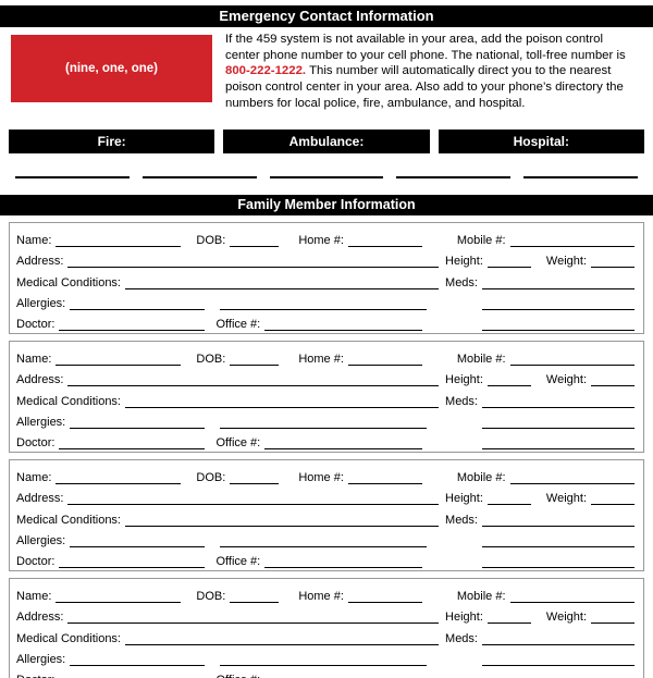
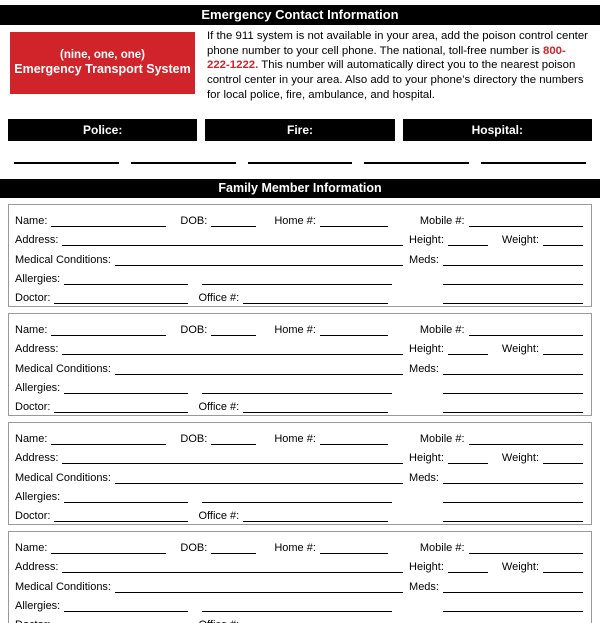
  Emergency Contact Information
  (nine, one, one)
+ Emergency Transport System
- If the 459 system is not available in your area, add the poison control center phone number to your cell phone. The national, toll-free number is 800-222-1222. This number will automatically direct you to the nearest poison control center in your area. Also add to your phone’s directory the numbers for local police, fire, ambulance, and hospital.
+ If the 911 system is not available in your area, add the poison control center phone number to your cell phone. The national, toll-free number is 800-222-1222. This number will automatically direct you to the nearest poison control center in your area. Also add to your phone’s directory the numbers for local police, fire, ambulance, and hospital.
+ Police:
  Fire:
- Ambulance:
  Hospital:
  Family Member Information
  Name:
  DOB:
  Home #:
  Mobile #:
  Address:
  Height:
  Weight:
  Medical Conditions:
  Meds:
  Allergies:
  Doctor:
  Office #:
  Name:
  DOB:
  Home #:
  Mobile #:
  Address:
  Height:
  Weight:
  Medical Conditions:
  Meds:
  Allergies:
  Doctor:
  Office #:
  Name:
  DOB:
  Home #:
  Mobile #:
  Address:
  Height:
  Weight:
  Medical Conditions:
  Meds:
  Allergies:
  Doctor:
  Office #:
  Name:
  DOB:
  Home #:
  Mobile #:
  Address:
  Height:
  Weight:
  Medical Conditions:
  Meds:
  Allergies:
